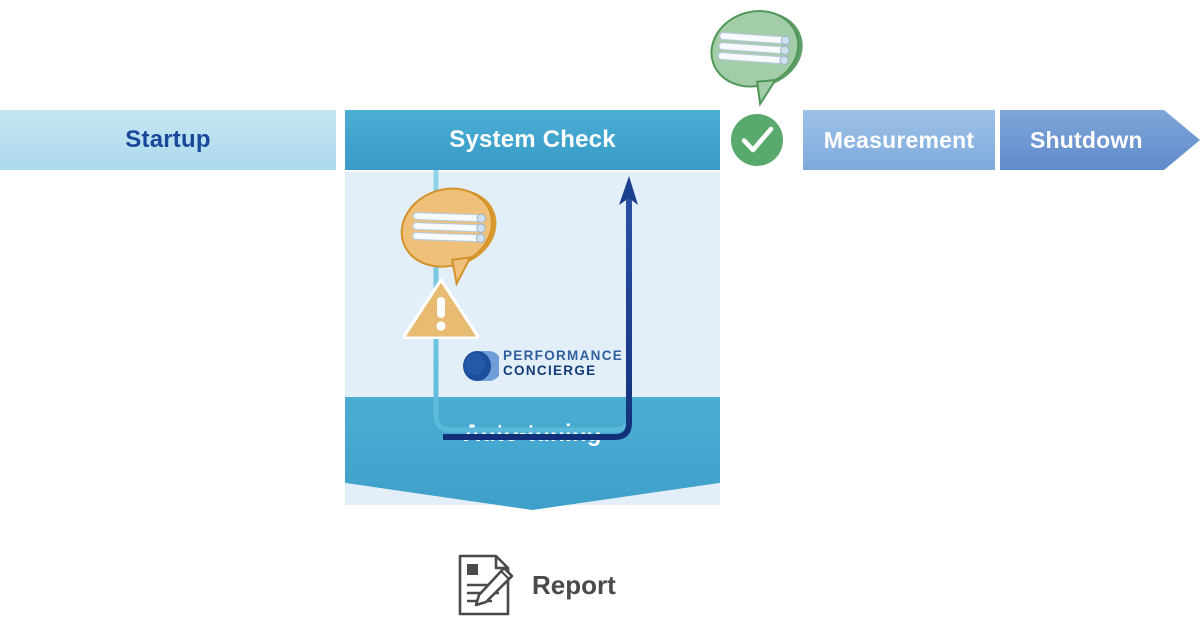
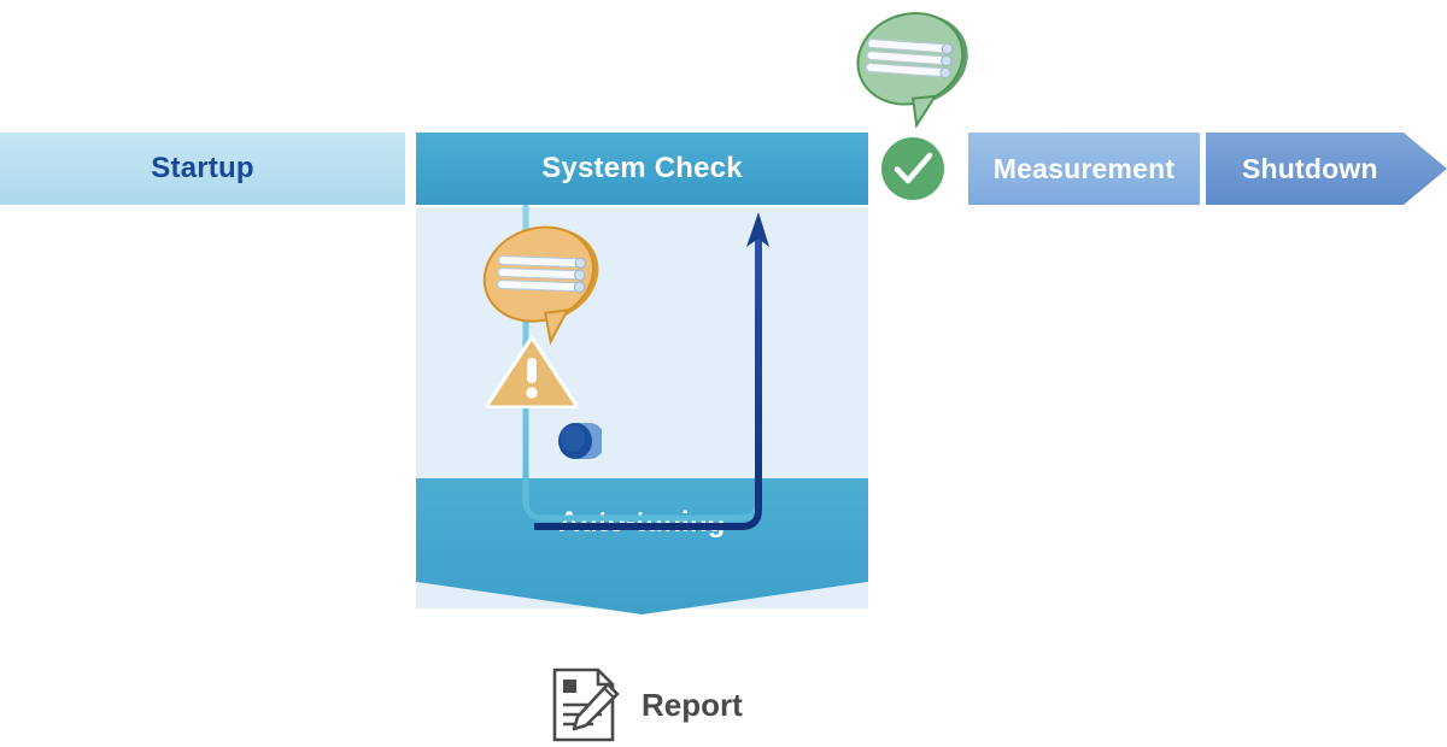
  Startup
  Auto-tuning
  System Check
  Measurement
  Shutdown
- PERFORMANCE
- CONCIERGE
  Report
